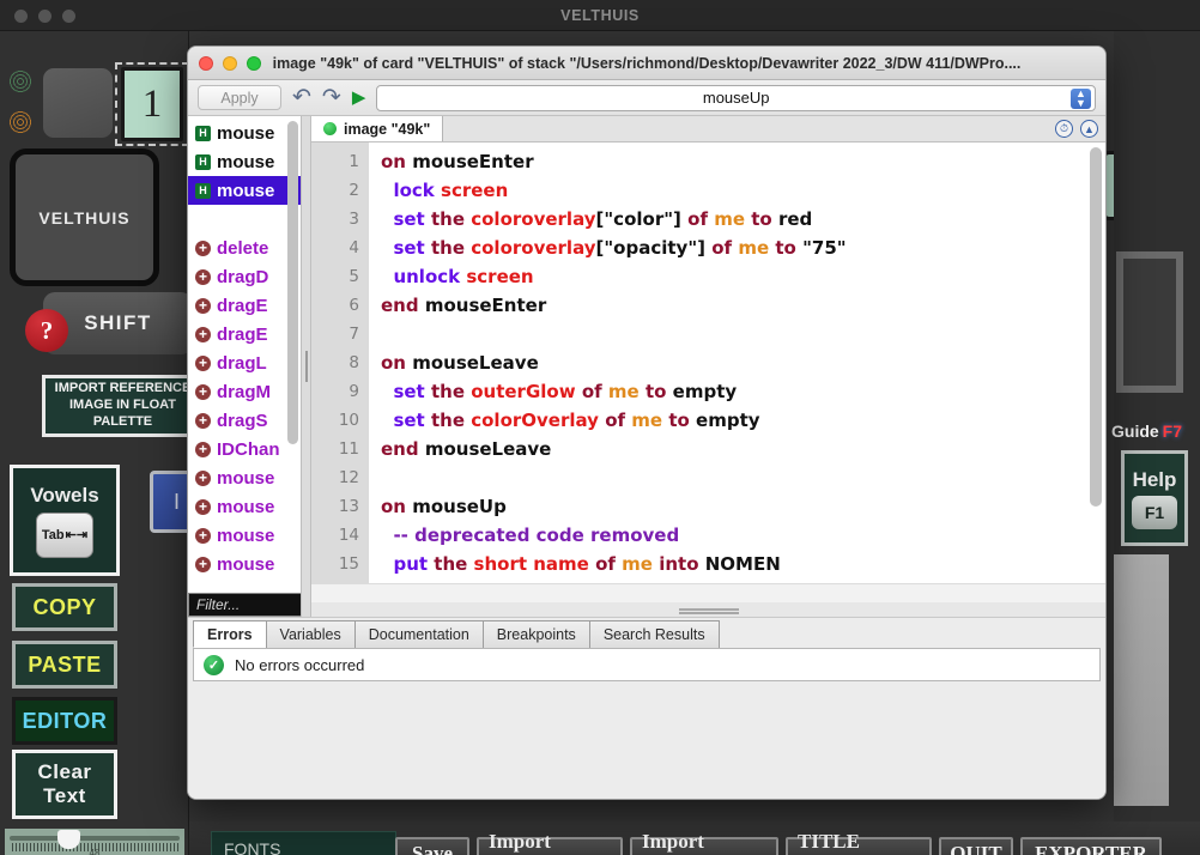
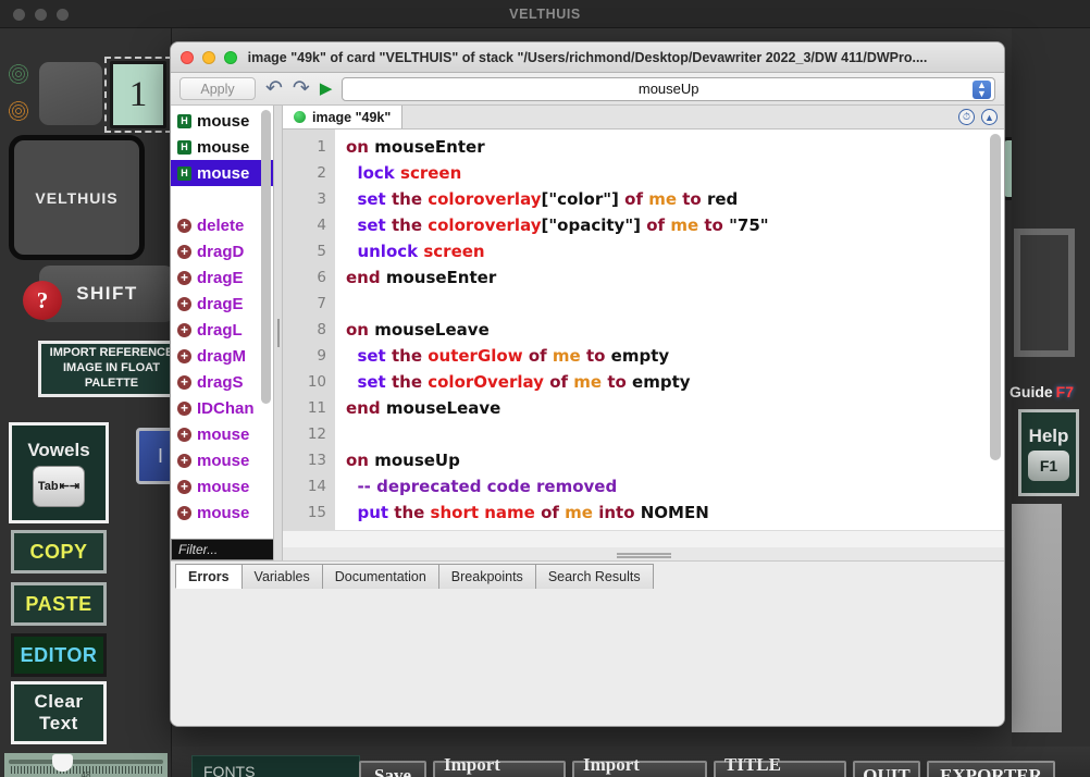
  VELTHUIS
  1
  VELTHUIS
  SHIFT
  ?
  IMPORT REFERENC IMAGE IN FLOAT PALETTE
  I
  Vowels
  Tab
  ⇤⇥
  COPY
  PASTE
  EDITOR
  Clear
  Text
  48
  Guide F7
  Help
  F1
  FONTS
  Save
  QUIT
  EXPORTER
  image "49k" of card "VELTHUIS" of stack "/Users/richmond/Desktop/Devawriter 2022_3/DW 411/DWPro....
  Apply
  ↶
  ↷
  ▶
  mouseUp
  ▲
  ▼
  H
  mouse
  H
  mouse
  H
  mouse
  +
  delete
  +
  dragD
  +
  dragE
  +
  dragE
  +
  dragL
  +
  dragM
  +
  dragS
  +
  IDChan
  +
  mouse
  +
  mouse
  +
  mouse
  +
  mouse
  Filter...
  image "49k"
  ⏱
  ▲
  1
  2
  3
  4
  5
  6
  7
  8
  9
  10
  11
  12
  13
  14
  15
  on mouseEnter
  lock screen
  set the coloroverlay["color"] of me to red
  set the coloroverlay["opacity"] of me to "75"
  unlock screen
  end mouseEnter
  on mouseLeave
  set the outerGlow of me to empty
  set the colorOverlay of me to empty
  end mouseLeave
  on mouseUp
  -- deprecated code removed
  put the short name of me into NOMEN
  Errors
  Variables
  Documentation
  Breakpoints
  Search Results
- ✓
- No errors occurred
